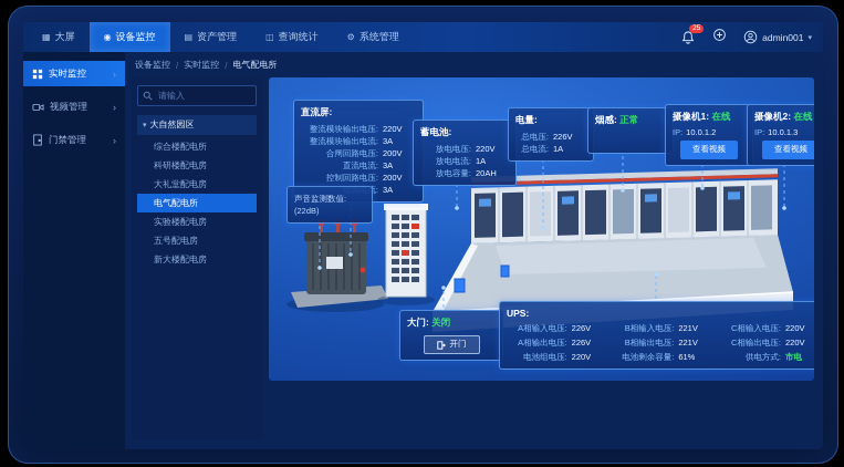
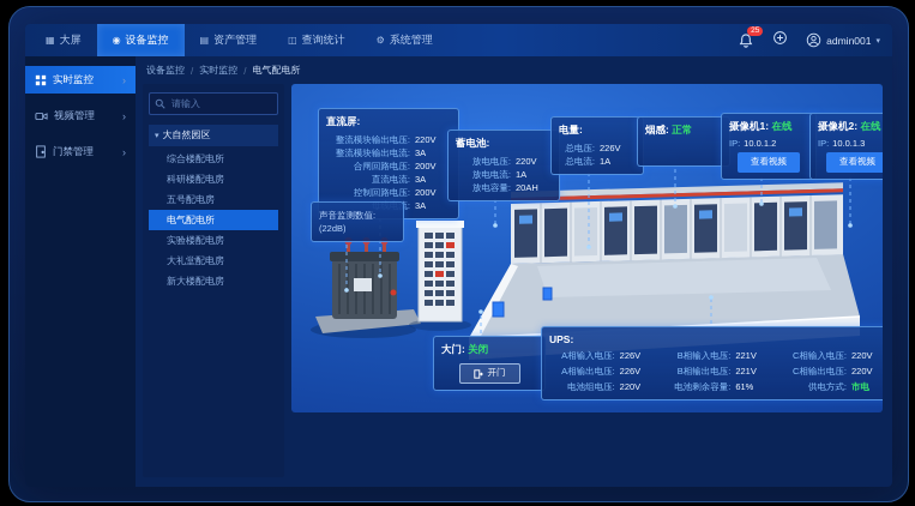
  ▦
  大屏
  ◉
  设备监控
  ▤
  资产管理
  ◫
  查询统计
  ⚙
  系统管理
  admin001
  实时监控
  ›
  视频管理
  ›
  门禁管理
  ›
  设备监控
  /
  实时监控
  /
  电气配电所
  请输入
  大自然园区
  综合楼配电所
  科研楼配电房
- 大礼堂配电房
+ 五号配电房
  电气配电所
  实验楼配电房
- 五号配电房
+ 大礼堂配电房
  新大楼配电房
  直流屏:
  整流模块输出电压:
  220V
  整流模块输出电流:
  3A
  合闸回路电压:
  200V
  直流电流:
  3A
  控制回路电压:
  200V
  3A
  蓄电池:
  放电电压:
  220V
  放电电流:
  1A
  放电容量:
  20AH
  电量:
  总电压:
  226V
  总电流:
  1A
  烟感: 正常
  摄像机1: 在线
  IP: 10.0.1.2
  查看视频
  摄像机2: 在线
  IP: 10.0.1.3
  查看视频
  声音监测数值:
  (22dB)
  大门: 关闭
  开门
  UPS:
  A相输入电压:
  226V
  B相输入电压:
  221V
  C相输入电压:
  220V
  A相输出电压:
  226V
  B相输出电压:
  221V
  C相输出电压:
  220V
  电池组电压:
  220V
  电池剩余容量:
  61%
  供电方式:
  市电
